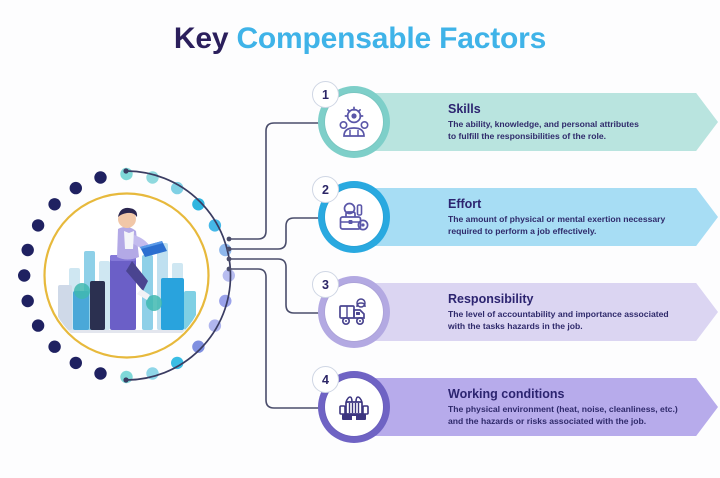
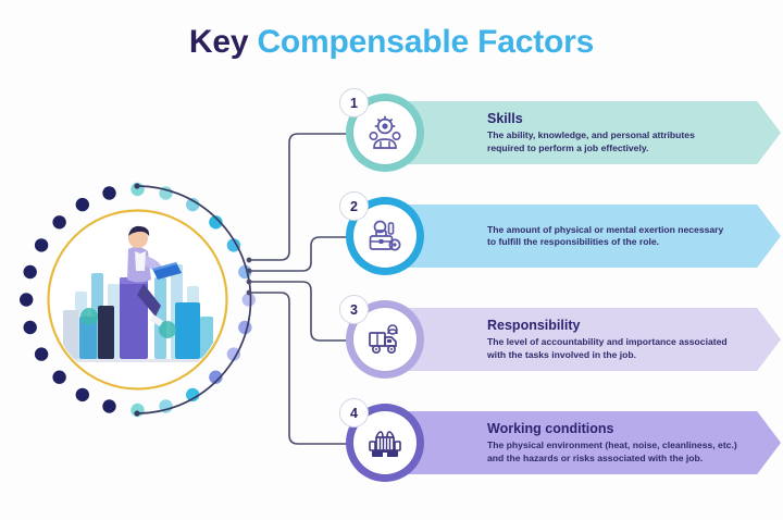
  Key Compensable Factors
  Skills
  The ability, knowledge, and personal attributes
- to fulfill the responsibilities of the role.
+ required to perform a job effectively.
  1
- Effort
  The amount of physical or mental exertion necessary
- required to perform a job effectively.
+ to fulfill the responsibilities of the role.
  2
  Responsibility
  The level of accountability and importance associated
- with the tasks hazards in the job.
+ with the tasks involved in the job.
  3
  Working conditions
  The physical environment (heat, noise, cleanliness, etc.)
  and the hazards or risks associated with the job.
  4
